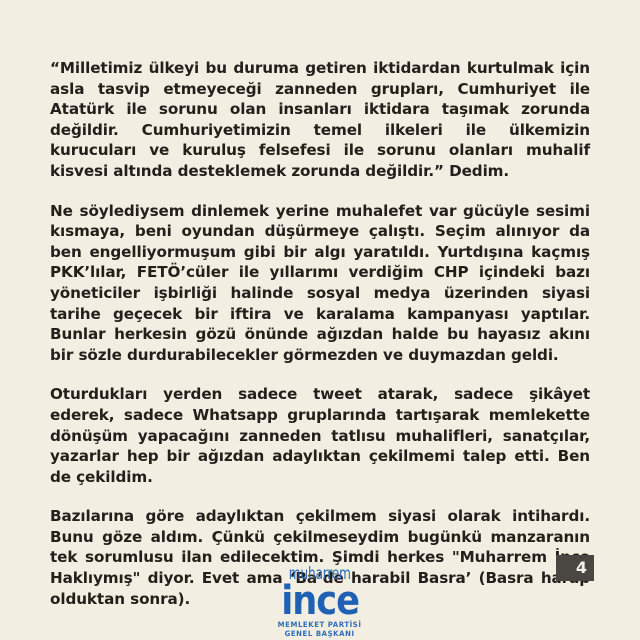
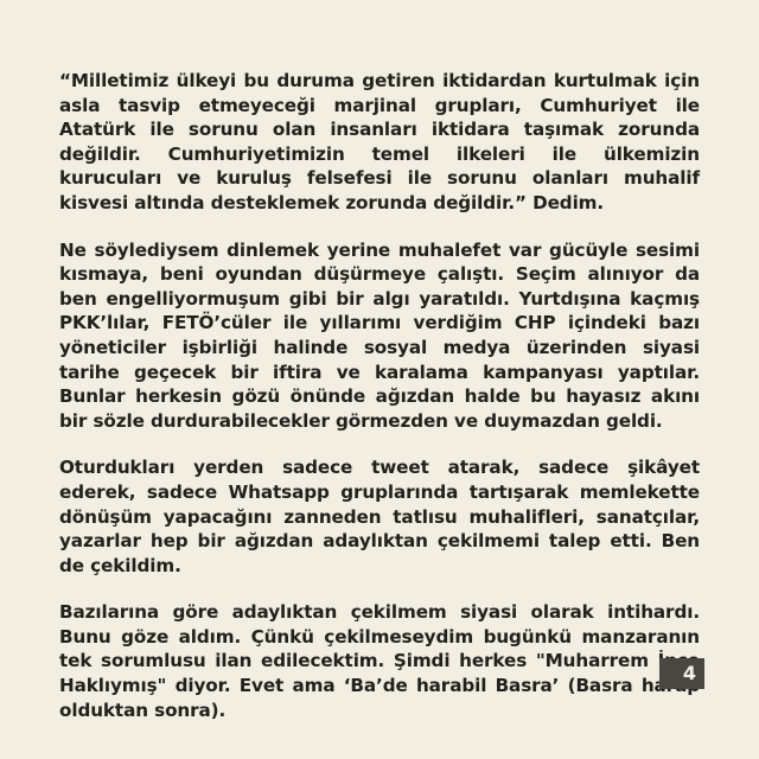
- “Milletimiz ülkeyi bu duruma getiren iktidardan kurtulmak için asla tasvip etmeyeceği zanneden grupları, Cumhuriyet ile Atatürk ile sorunu olan insanları iktidara taşımak zorunda değildir. Cumhuriyetimizin temel ilkeleri ile ülkemizin kurucuları ve kuruluş felsefesi ile sorunu olanları muhalif kisvesi altında desteklemek zorunda değildir.” Dedim.
+ “Milletimiz ülkeyi bu duruma getiren iktidardan kurtulmak için asla tasvip etmeyeceği marjinal grupları, Cumhuriyet ile Atatürk ile sorunu olan insanları iktidara taşımak zorunda değildir. Cumhuriyetimizin temel ilkeleri ile ülkemizin kurucuları ve kuruluş felsefesi ile sorunu olanları muhalif kisvesi altında desteklemek zorunda değildir.” Dedim.
  Ne söylediysem dinlemek yerine muhalefet var gücüyle sesimi kısmaya, beni oyundan düşürmeye çalıştı. Seçim alınıyor da ben engelliyormuşum gibi bir algı yaratıldı. Yurtdışına kaçmış PKK’lılar, FETÖ’cüler ile yıllarımı verdiğim CHP içindeki bazı yöneticiler işbirliği halinde sosyal medya üzerinden siyasi tarihe geçecek bir iftira ve karalama kampanyası yaptılar. Bunlar herkesin gözü önünde ağızdan halde bu hayasız akını bir sözle durdurabilecekler görmezden ve duymazdan geldi.
  Oturdukları yerden sadece tweet atarak, sadece şikâyet ederek, sadece Whatsapp gruplarında tartışarak memlekette dönüşüm yapacağını zanneden tatlısu muhalifleri, sanatçılar, yazarlar hep bir ağızdan adaylıktan çekilmemi talep etti. Ben de çekildim.
  Bazılarına göre adaylıktan çekilmem siyasi olarak intihardı. Bunu göze aldım. Çünkü çekilmeseydim bugünkü manzaranın tek sorumlusu ilan edilecektim. Şimdi herkes "Muharrem Haklıymış" diyor. Evet ama ‘Ba’de harabil Basra’ (Basra h olduktan sonra).
  4
- muharrem
- ince
- MEMLEKET PARTİSİ
- GENEL BAŞKANI
